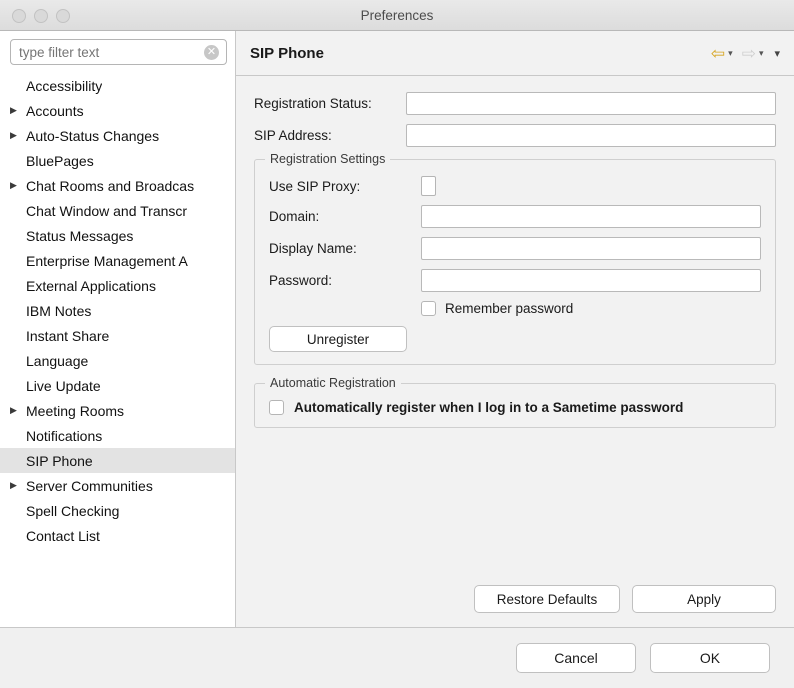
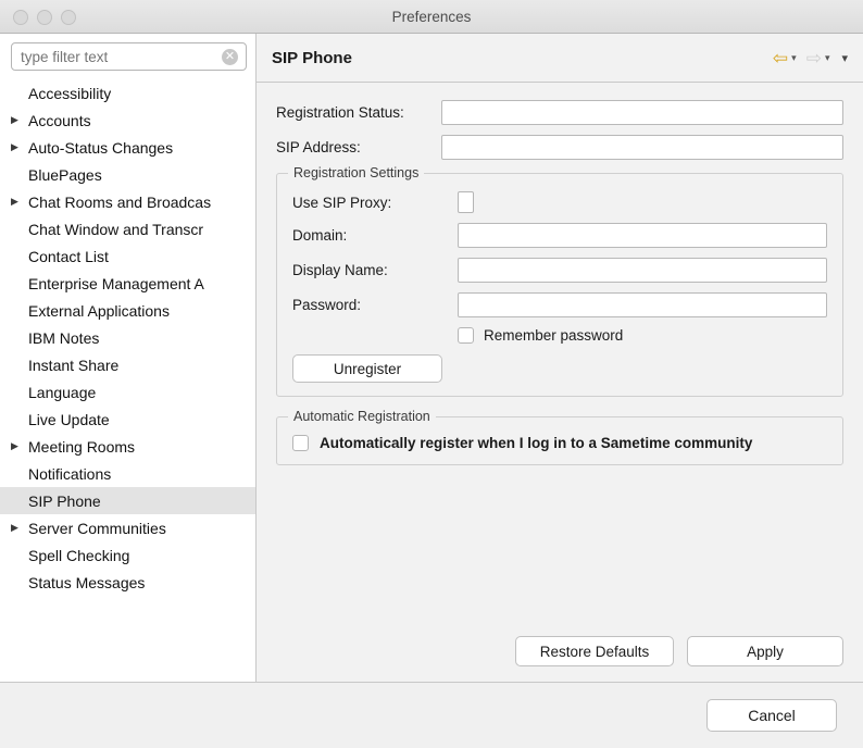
  Preferences
  type filter text
  ✕
  Accessibility
  ▶
  Accounts
  ▶
  Auto-Status Changes
  BluePages
  ▶
  Chat Rooms and Broadcas
  Chat Window and Transcr
- Status Messages
+ Contact List
  Enterprise Management A
  External Applications
  IBM Notes
  Instant Share
  Language
  Live Update
  ▶
  Meeting Rooms
  Notifications
  SIP Phone
  ▶
  Server Communities
  Spell Checking
- Contact List
+ Status Messages
  SIP Phone
  ⇦
  ▾
  ⇨
  ▾
  ▾
  Registration Status:
  SIP Address:
  Registration Settings
  Use SIP Proxy:
  Domain:
  Display Name:
  Password:
  Remember password
  Unregister
  Automatic Registration
- Automatically register when I log in to a Sametime password
+ Automatically register when I log in to a Sametime community
  Restore Defaults
  Apply
  Cancel
- OK
